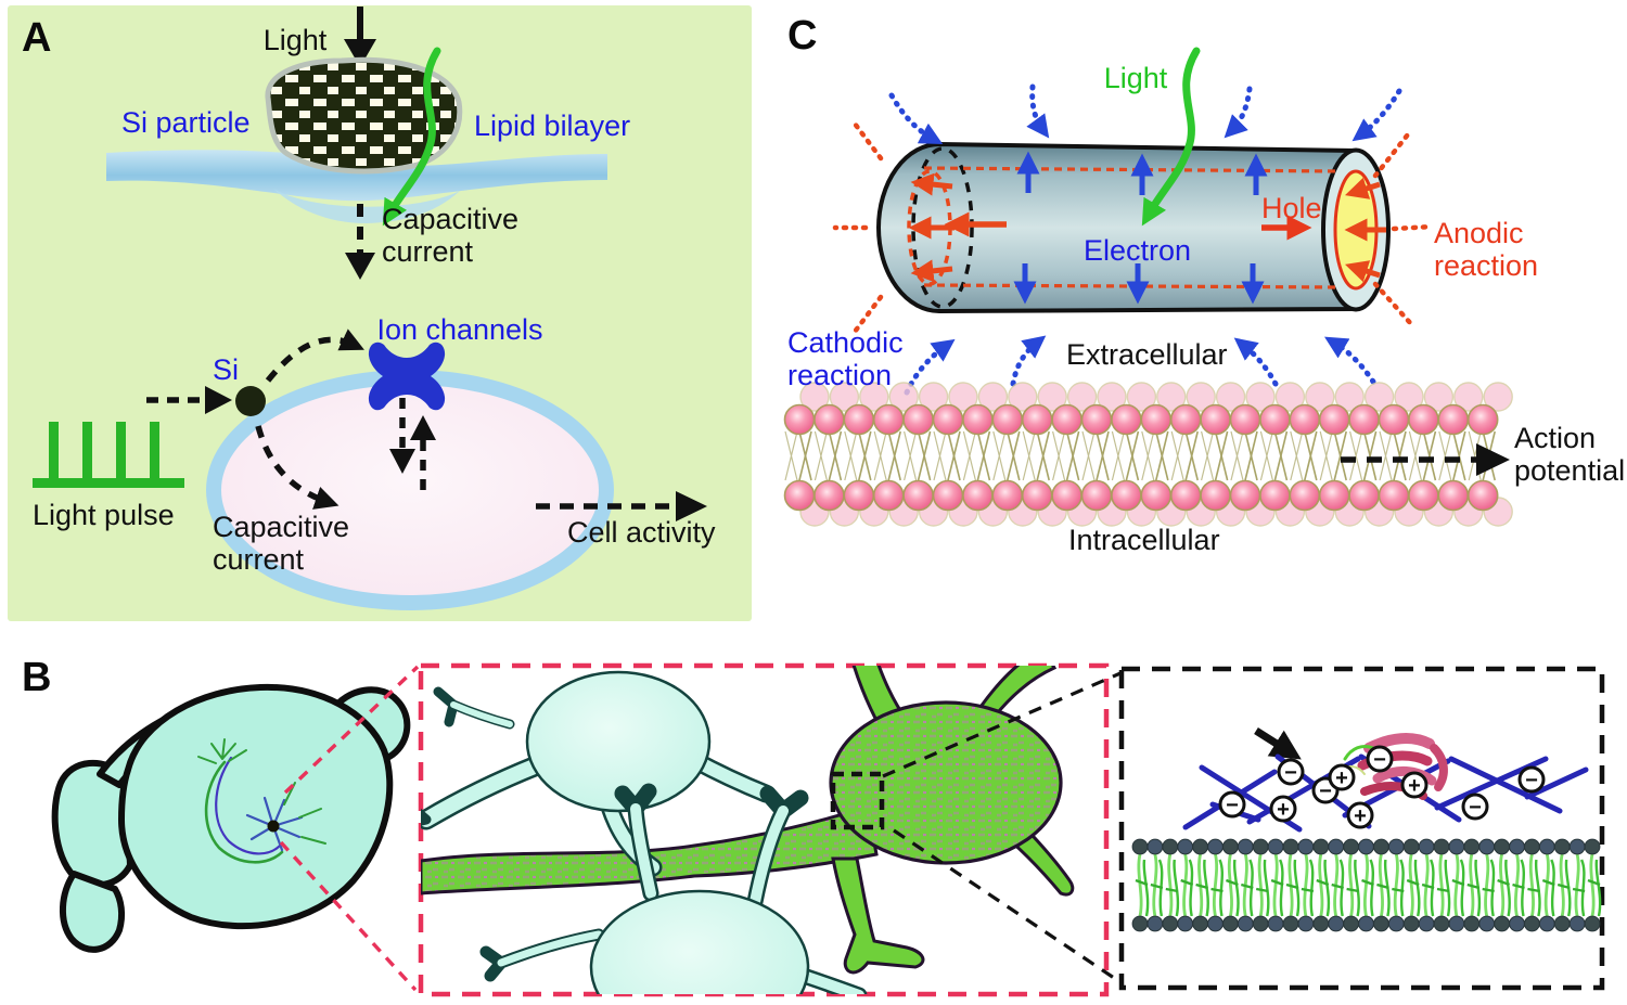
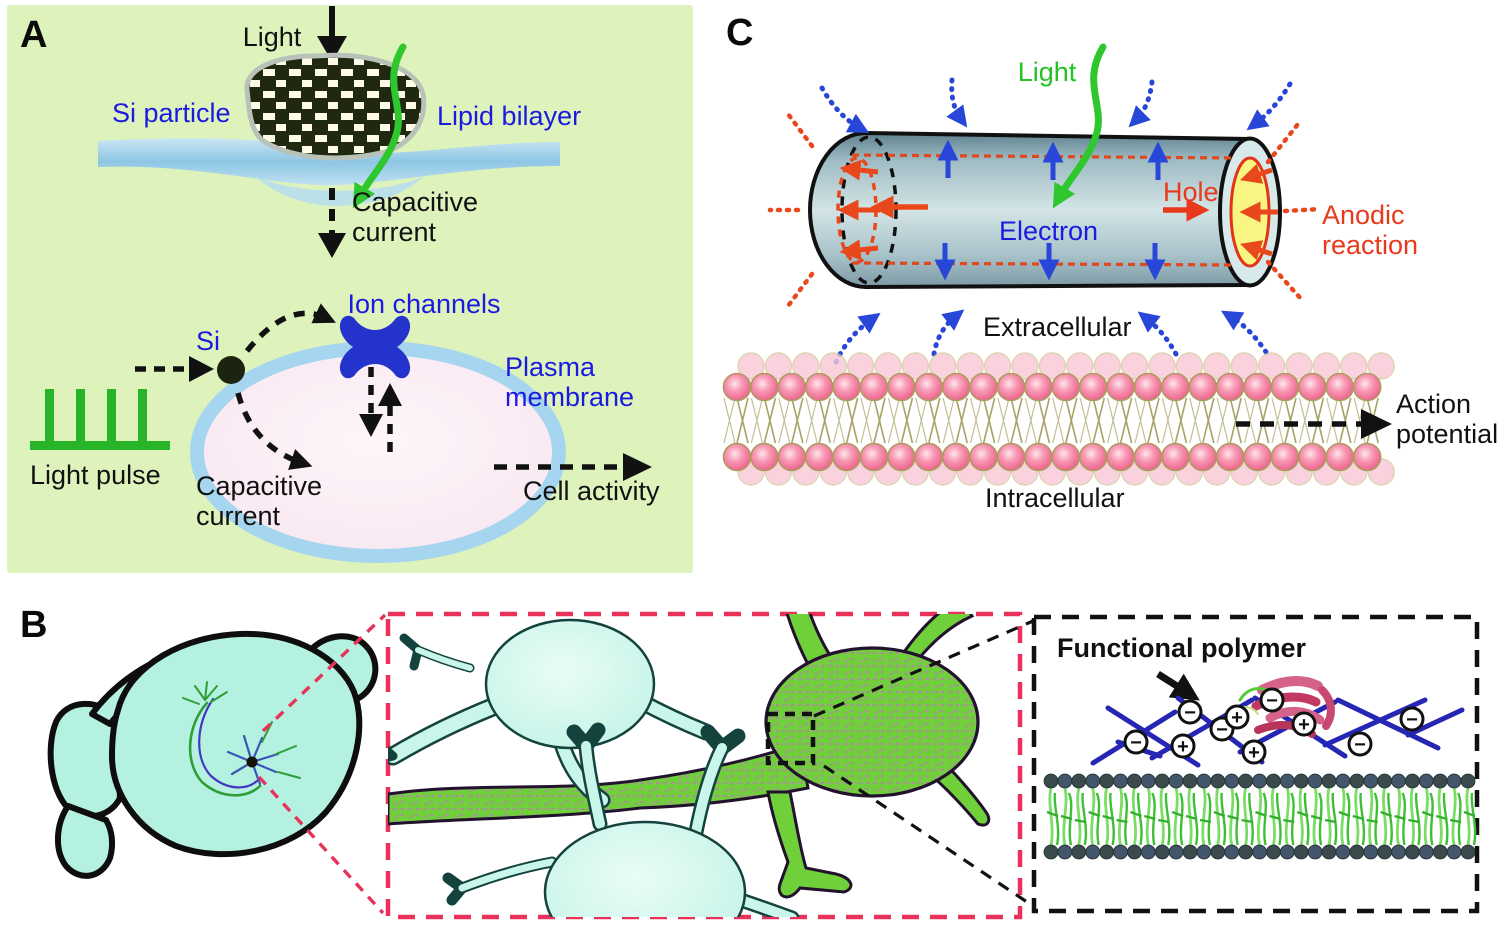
  −
  −
  −
  −
  −
  −
  +
  +
  +
  +
  A
  Light
  Si particle
  Lipid bilayer
  Capacitive current
  Ion channels
  Si
+ Plasma membrane
  Capacitive current
  Cell activity
  Light pulse
  C
  Light
  Electron
  Hole
  Anodic reaction
- Cathodic reaction
  Extracellular
  Intracellular
  Action potential
  B
+ Functional polymer
